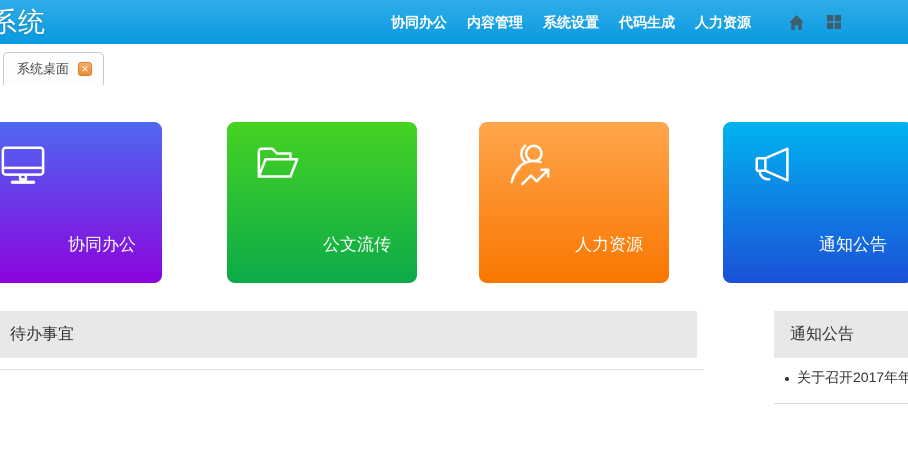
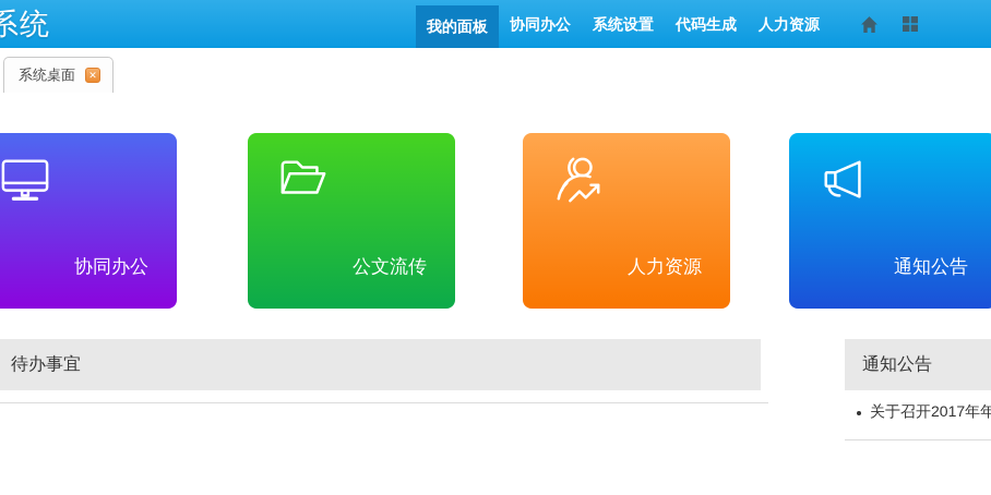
  系统
+ 我的面板
  协同办公
- 内容管理
  系统设置
  代码生成
  人力资源
  系统桌面
  ✕
  协同办公
  公文流传
  人力资源
  通知公告
  待办事宜
  通知公告
  关于召开2017年年
